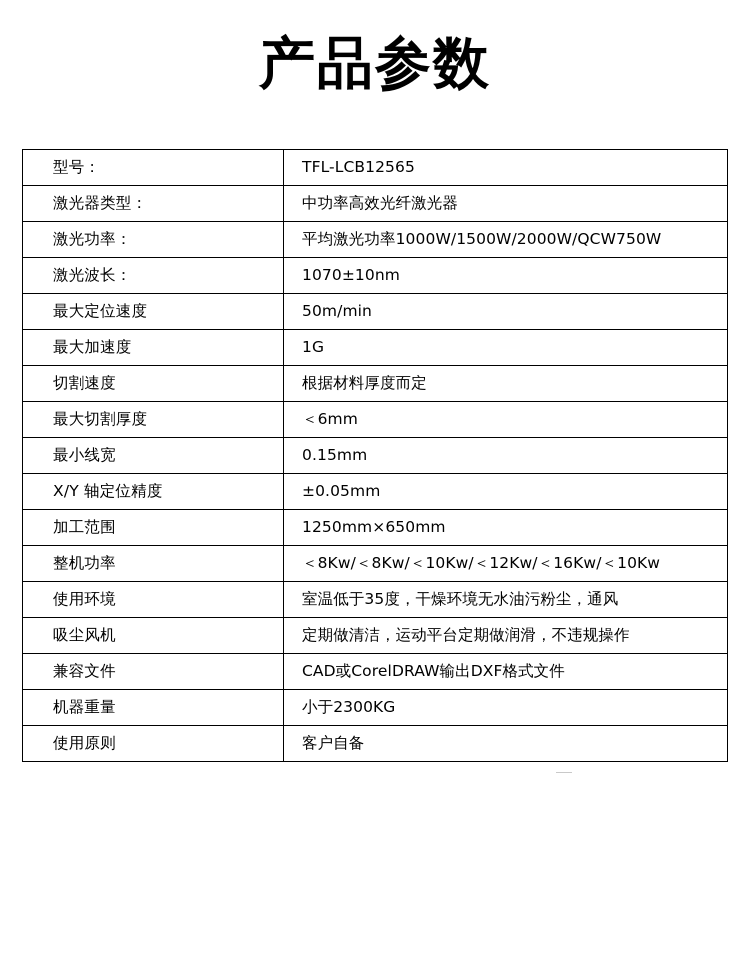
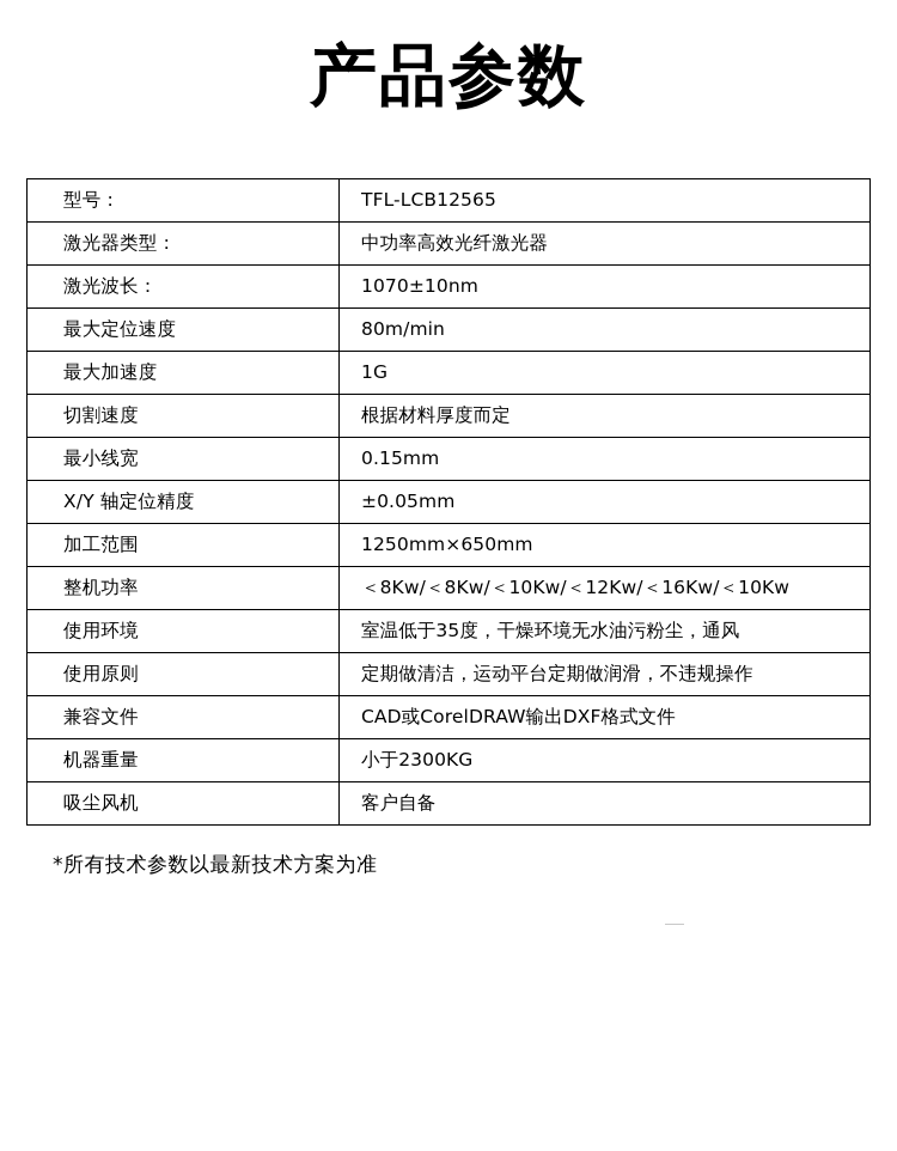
  产品参数
  型号：	TFL-LCB12565
  激光器类型：	中功率高效光纤激光器
- 激光功率：	平均激光功率1000W/1500W/2000W/QCW750W
  激光波长：	1070±10nm
- 最大定位速度	50m/min
+ 最大定位速度	80m/min
  最大加速度	1G
  切割速度	根据材料厚度而定
- 最大切割厚度	＜6mm
  最小线宽	0.15mm
  X/Y 轴定位精度	±0.05mm
  加工范围	1250mm×650mm
  整机功率	＜8Kw/＜8Kw/＜10Kw/＜12Kw/＜16Kw/＜10Kw
  使用环境	室温低于35度，干燥环境无水油污粉尘，通风
- 吸尘风机	定期做清洁，运动平台定期做润滑，不违规操作
+ 使用原则	定期做清洁，运动平台定期做润滑，不违规操作
  兼容文件	CAD或CorelDRAW输出DXF格式文件
  机器重量	小于2300KG
- 使用原则	客户自备
+ 吸尘风机	客户自备
+ *所有技术参数以最新技术方案为准
